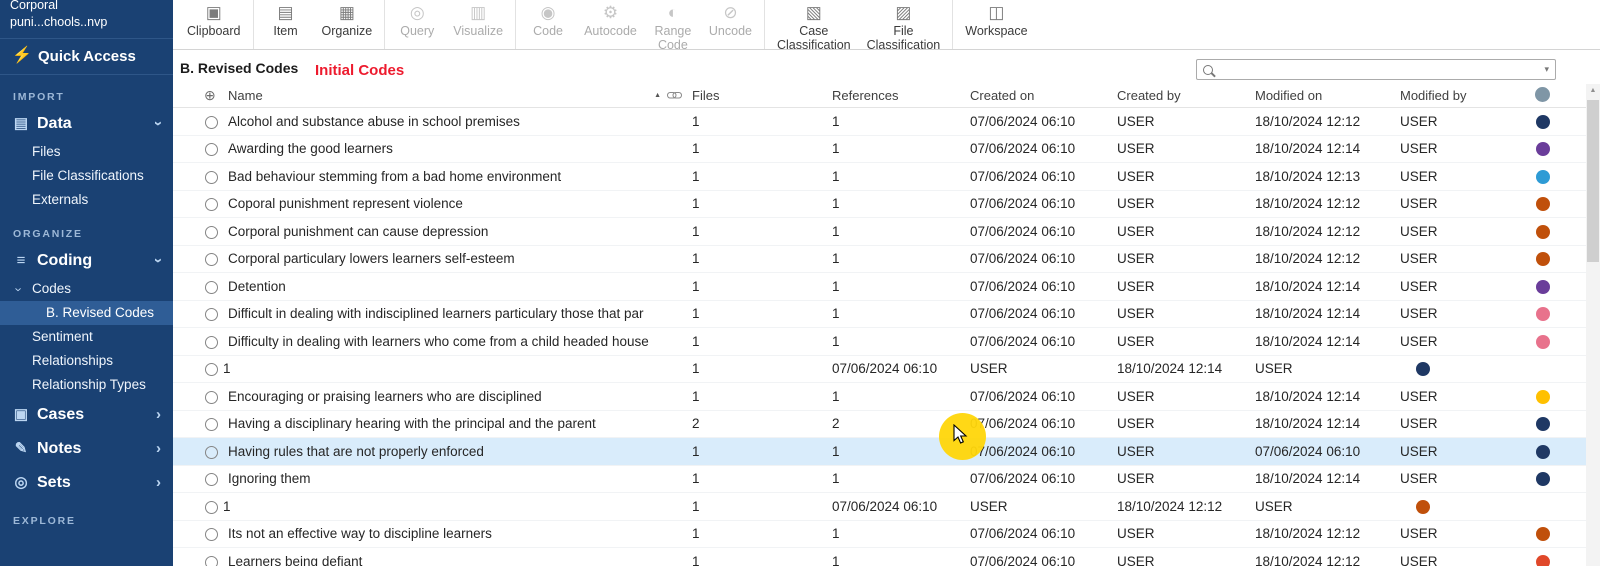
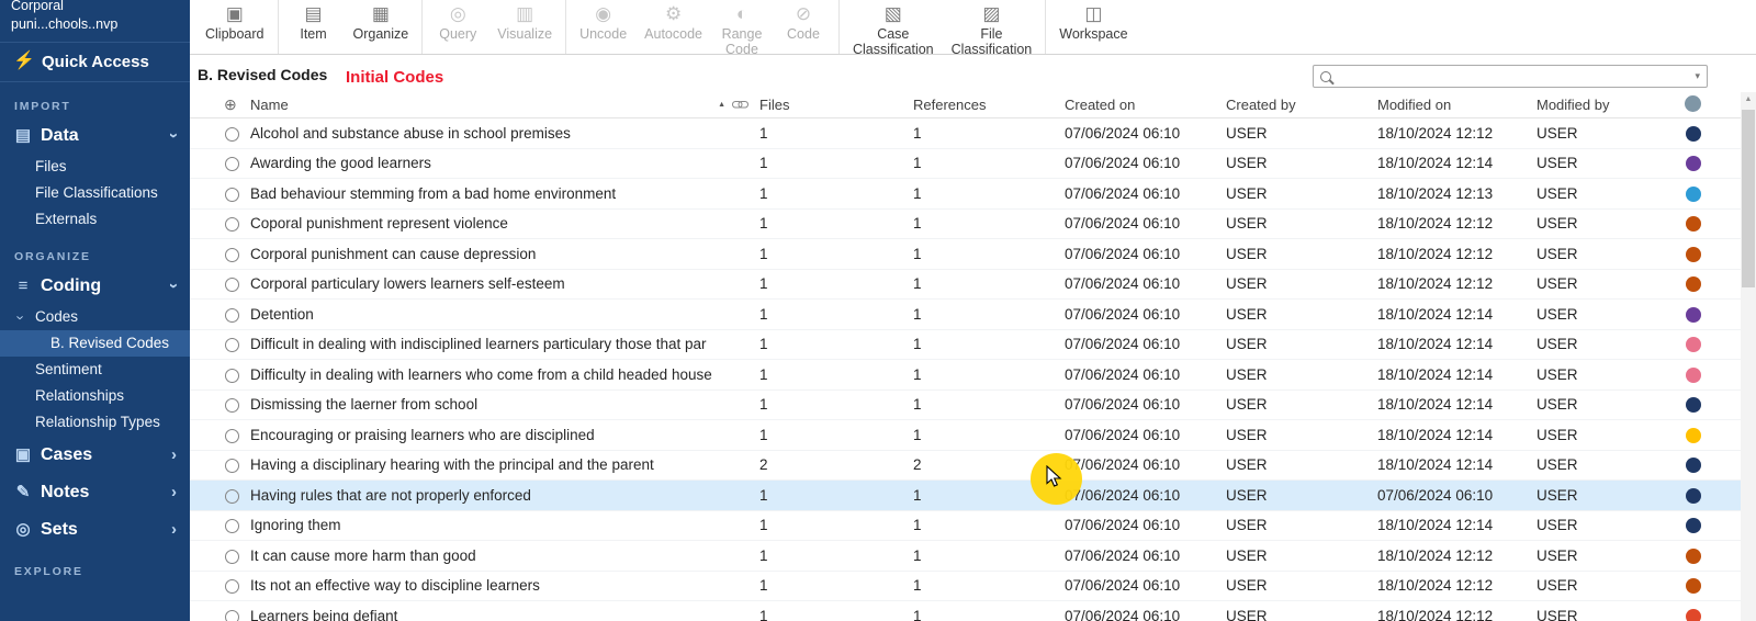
  Corporal
  puni...chools..nvp
  ⚡
  Quick Access
  IMPORT
  ▤
  Data
  Files
  File Classifications
  Externals
  ORGANIZE
  ≡
  Coding
  Codes
  B. Revised Codes
  Sentiment
  Relationships
  Relationship Types
  ▣
  Cases
  ›
  ✎
  Notes
  ›
  ◎
  Sets
  ›
  EXPLORE
  ▣
  Clipboard
  ▤
  Item
  ▦
  Organize
  ◎
  Query
  ▥
  Visualize
  ◉
- Code
+ Uncode
  ⚙
  Autocode
  ◐
  Range Code
  ⊘
- Uncode
+ Code
  ▧
  Case Classification
  ▨
  File Classification
  ◫
  Workspace
  B. Revised Codes
  Initial Codes
  ▾
  ⊕
  Name
  Files
  References
  Created on
  Created by
  Modified on
  Modified by
  Alcohol and substance abuse in school premises
  1
  1
  07/06/2024 06:10
  USER
  18/10/2024 12:12
  USER
  Awarding the good learners
  1
  1
  07/06/2024 06:10
  USER
  18/10/2024 12:14
  USER
  Bad behaviour stemming from a bad home environment
  1
  1
  07/06/2024 06:10
  USER
  18/10/2024 12:13
  USER
  Coporal punishment represent violence
  1
  1
  07/06/2024 06:10
  USER
  18/10/2024 12:12
  USER
  Corporal punishment can cause depression
  1
  1
  07/06/2024 06:10
  USER
  18/10/2024 12:12
  USER
  Corporal particulary lowers learners self-esteem
  1
  1
  07/06/2024 06:10
  USER
  18/10/2024 12:12
  USER
  Detention
  1
  1
  07/06/2024 06:10
  USER
  18/10/2024 12:14
  USER
  Difficult in dealing with indisciplined learners particulary those that par
  1
  1
  07/06/2024 06:10
  USER
  18/10/2024 12:14
  USER
  Difficulty in dealing with learners who come from a child headed house
  1
  1
  07/06/2024 06:10
  USER
  18/10/2024 12:14
  USER
+ Dismissing the laerner from school
  1
  1
  07/06/2024 06:10
  USER
  18/10/2024 12:14
  USER
  Encouraging or praising learners who are disciplined
  1
  1
  07/06/2024 06:10
  USER
  18/10/2024 12:14
  USER
  Having a disciplinary hearing with the principal and the parent
  2
  2
  /06/2024 06:10
  USER
  18/10/2024 12:14
  USER
  Having rules that are not properly enforced
  1
  1
  7/06/2024 06:10
  USER
  07/06/2024 06:10
  USER
  Ignoring them
  1
  1
  07/06/2024 06:10
  USER
  18/10/2024 12:14
  USER
+ It can cause more harm than good
  1
  1
  07/06/2024 06:10
  USER
  18/10/2024 12:12
  USER
  Its not an effective way to discipline learners
  1
  1
  07/06/2024 06:10
  USER
  18/10/2024 12:12
  USER
  Learners being defiant
  1
  1
  07/06/2024 06:10
  USER
  18/10/2024 12:12
  USER
